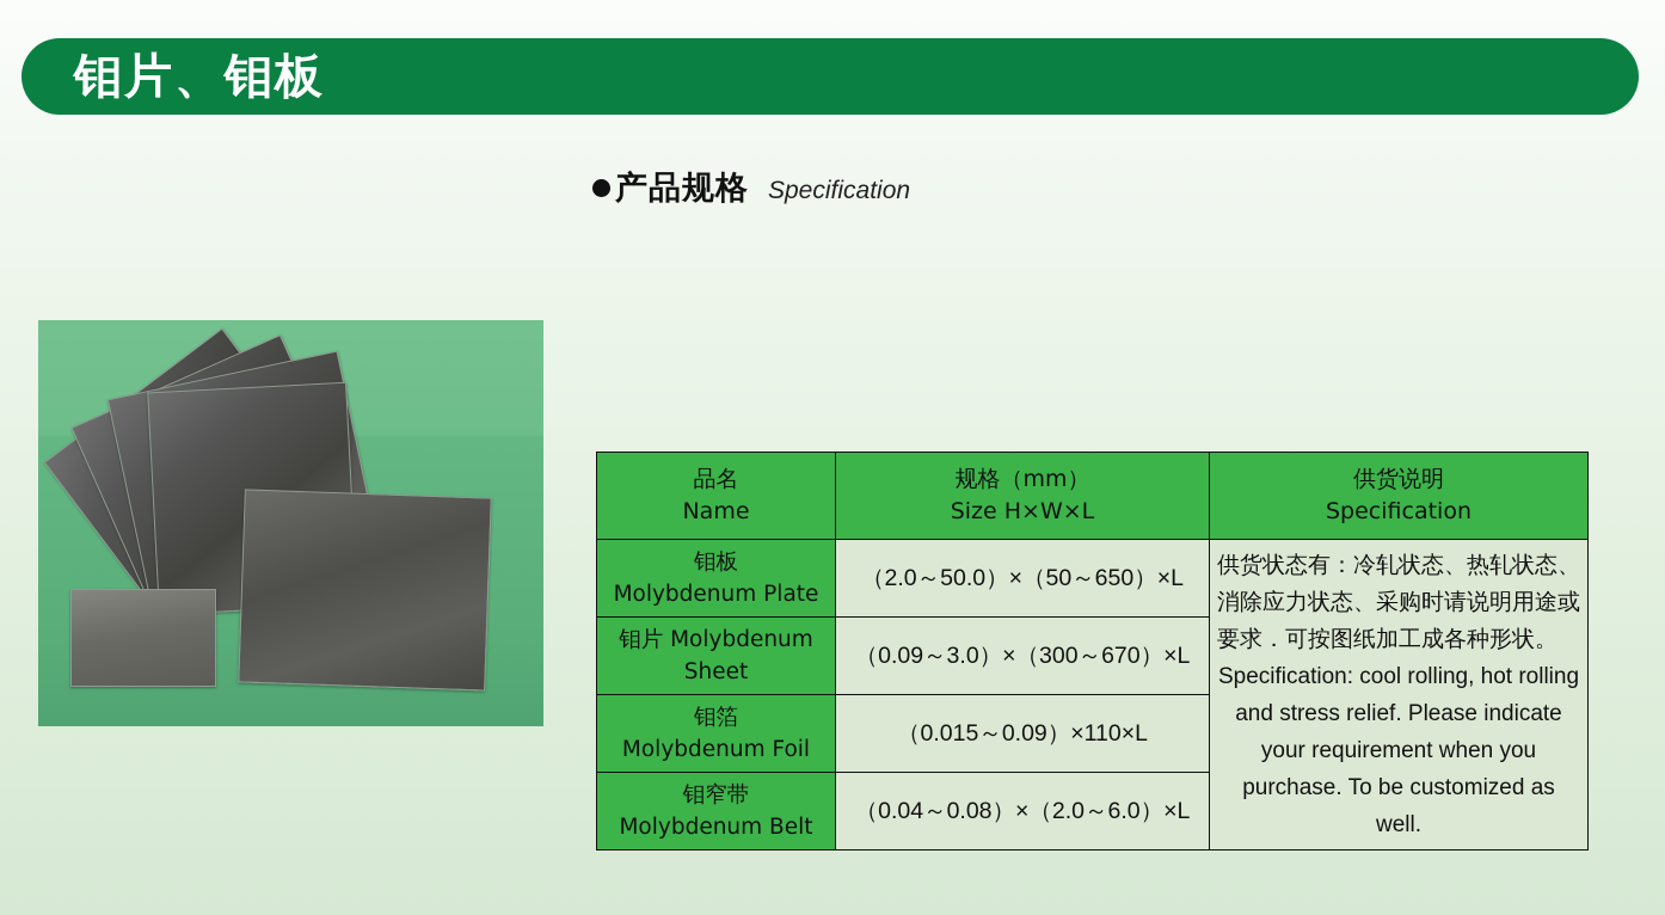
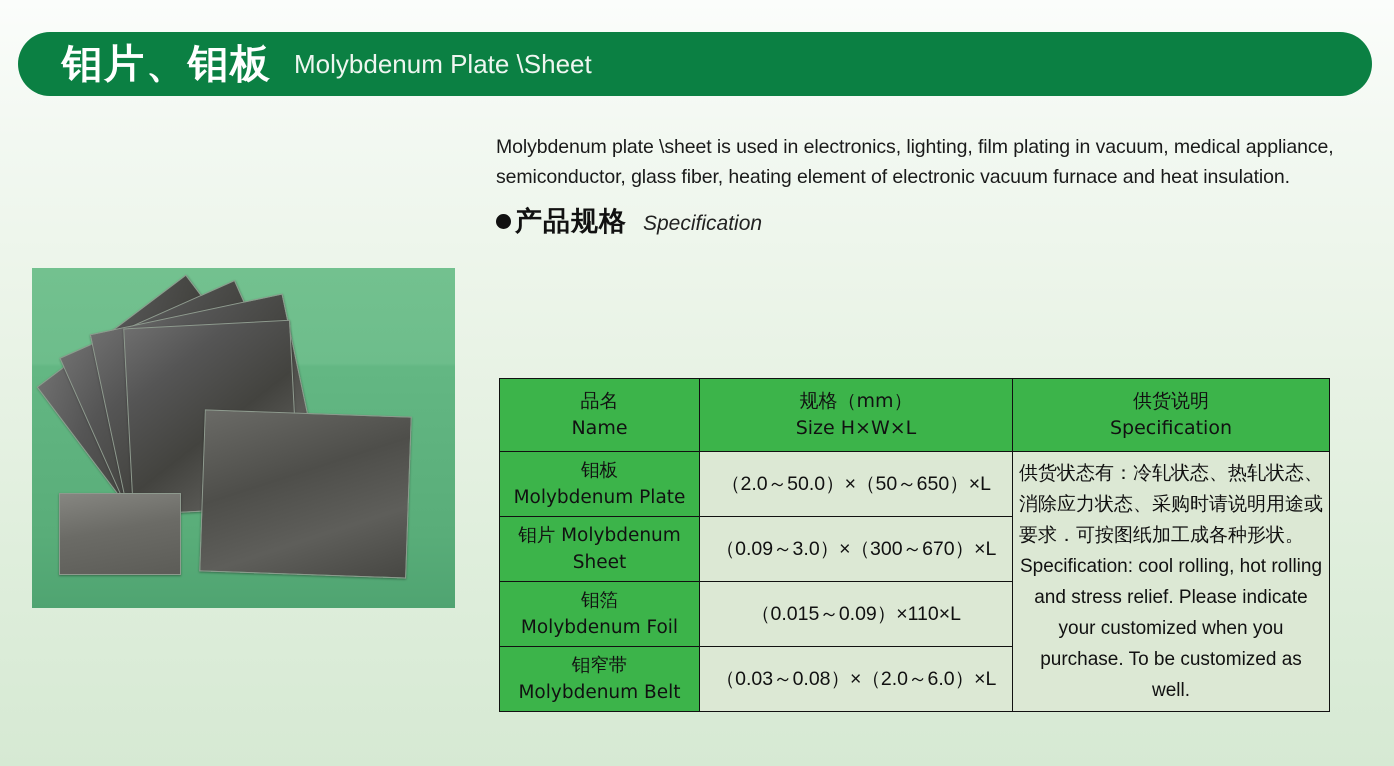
  钼片、钼板
+ Molybdenum Plate \Sheet
+ Molybdenum plate \sheet is used in electronics, lighting, film plating in vacuum, medical appliance, semiconductor, glass fiber, heating element of electronic vacuum furnace and heat insulation.
  产品规格
  Specification
  品名 Name	规格（mm） Size H×W×L	供货说明 Specification
- 钼板 Molybdenum Plate	（2.0～50.0）×（50～650）×L	供货状态有：冷轧状态、热轧状态、消除应力状态、采购时请说明用途或要求．可按图纸加工成各种形状。 Specification: cool rolling, hot rolling and stress relief. Please indicate your requirement when you purchase. To be customized as well.
+ 钼板 Molybdenum Plate	（2.0～50.0）×（50～650）×L	供货状态有：冷轧状态、热轧状态、消除应力状态、采购时请说明用途或要求．可按图纸加工成各种形状。 Specification: cool rolling, hot rolling and stress relief. Please indicate your customized when you purchase. To be customized as well.
  钼片 Molybdenum Sheet	（0.09～3.0）×（300～670）×L
  钼箔 Molybdenum Foil	（0.015～0.09）×110×L
- 钼窄带 Molybdenum Belt	（0.04～0.08）×（2.0～6.0）×L
+ 钼窄带 Molybdenum Belt	（0.03～0.08）×（2.0～6.0）×L
